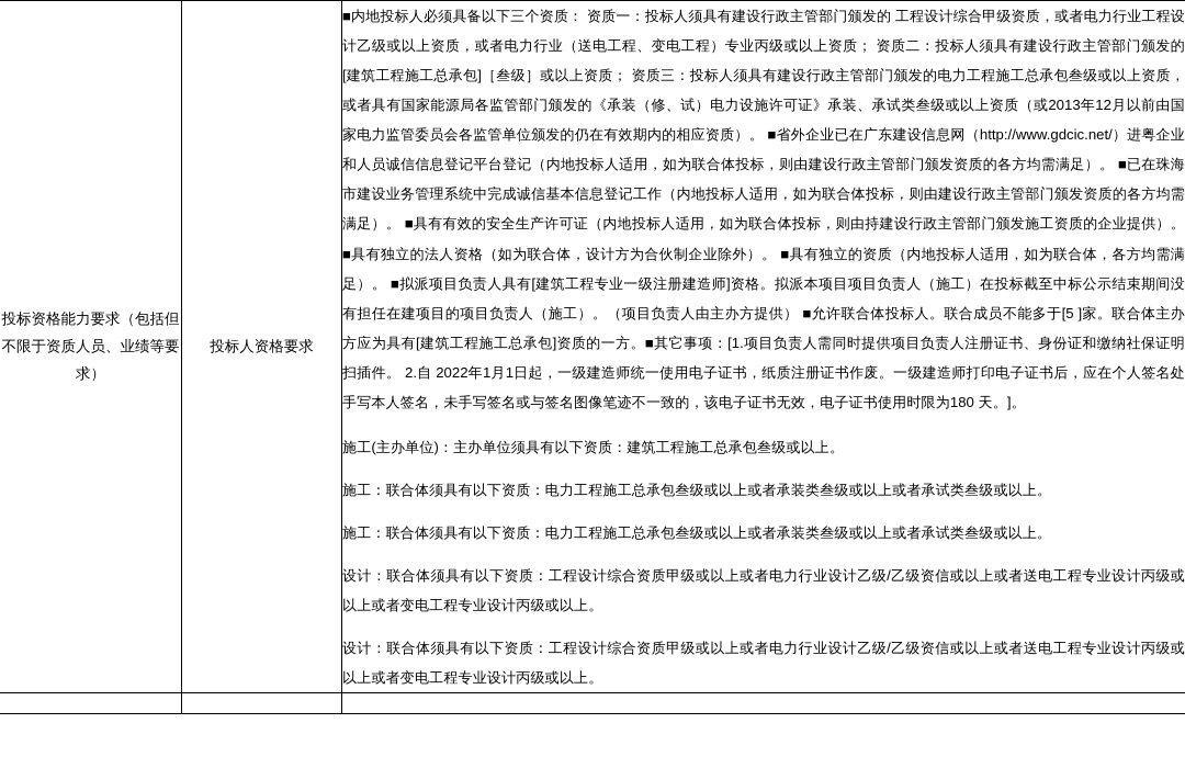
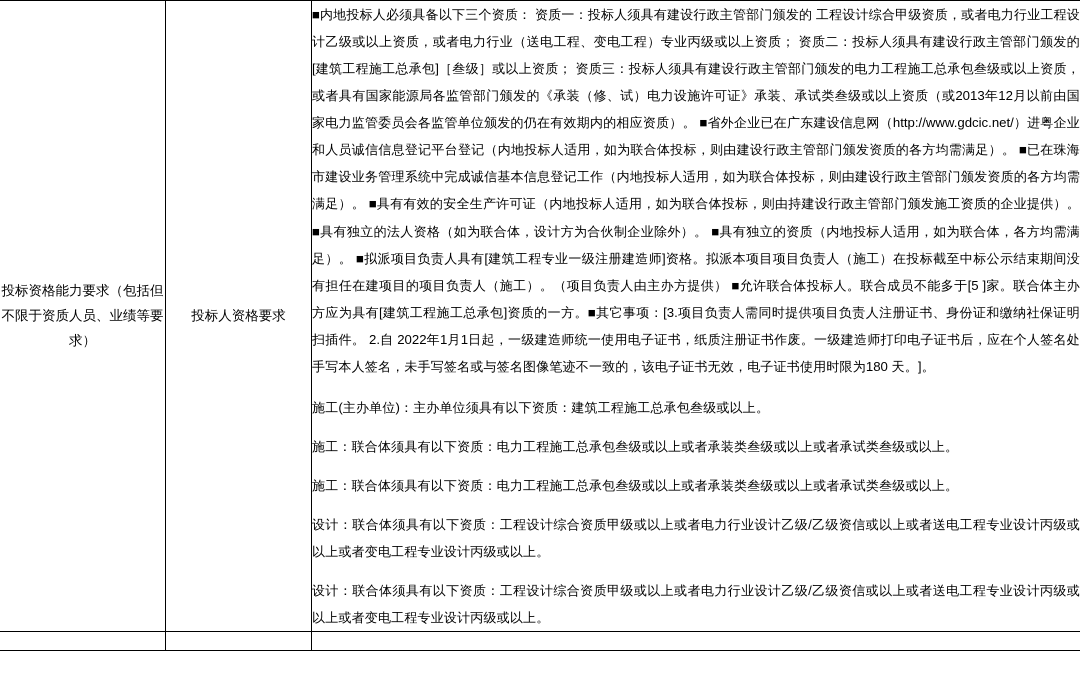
- 投标资格能力要求（包括但不限于资质人员、业绩等要求）	投标人资格要求	■内地投标人必须具备以下三个资质： 资质一：投标人须具有建设行政主管部门颁发的 工程设计综合甲级资质，或者电力行业工程设计乙级或以上资质，或者电力行业（送电工程、变电工程）专业丙级或以上资质； 资质二：投标人须具有建设行政主管部门颁发的[建筑工程施工总承包]［叁级］或以上资质； 资质三：投标人须具有建设行政主管部门颁发的电力工程施工总承包叁级或以上资质，或者具有国家能源局各监管部门颁发的《承装（修、试）电力设施许可证》承装、承试类叁级或以上资质（或2013年12月以前由国家电力监管委员会各监管单位颁发的仍在有效期内的相应资质）。 ■省外企业已在广东建设信息网（http://www.gdcic.net/）进粤企业和人员诚信信息登记平台登记（内地投标人适用，如为联合体投标，则由建设行政主管部门颁发资质的各方均需满足）。 ■已在珠海市建设业务管理系统中完成诚信基本信息登记工作（内地投标人适用，如为联合体投标，则由建设行政主管部门颁发资质的各方均需满足）。 ■具有有效的安全生产许可证（内地投标人适用，如为联合体投标，则由持建设行政主管部门颁发施工资质的企业提供）。 ■具有独立的法人资格（如为联合体，设计方为合伙制企业除外）。 ■具有独立的资质（内地投标人适用，如为联合体，各方均需满足）。 ■拟派项目负责人具有[建筑工程专业一级注册建造师]资格。拟派本项目项目负责人（施工）在投标截至中标公示结束期间没有担任在建项目的项目负责人（施工）。（项目负责人由主办方提供） ■允许联合体投标人。联合成员不能多于[5 ]家。联合体主办方应为具有[建筑工程施工总承包]资质的一方。■其它事项：[1.项目负责人需同时提供项目负责人注册证书、身份证和缴纳社保证明扫插件。 2.自 2022年1月1日起，一级建造师统一使用电子证书，纸质注册证书作废。一级建造师打印电子证书后，应在个人签名处手写本人签名，未手写签名或与签名图像笔迹不一致的，该电子证书无效，电子证书使用时限为180 天。]。 施工(主办单位)：主办单位须具有以下资质：建筑工程施工总承包叁级或以上。 施工：联合体须具有以下资质：电力工程施工总承包叁级或以上或者承装类叁级或以上或者承试类叁级或以上。 施工：联合体须具有以下资质：电力工程施工总承包叁级或以上或者承装类叁级或以上或者承试类叁级或以上。 设计：联合体须具有以下资质：工程设计综合资质甲级或以上或者电力行业设计乙级/乙级资信或以上或者送电工程专业设计丙级或以上或者变电工程专业设计丙级或以上。 设计：联合体须具有以下资质：工程设计综合资质甲级或以上或者电力行业设计乙级/乙级资信或以上或者送电工程专业设计丙级或以上或者变电工程专业设计丙级或以上。
+ 投标资格能力要求（包括但不限于资质人员、业绩等要求）	投标人资格要求	■内地投标人必须具备以下三个资质： 资质一：投标人须具有建设行政主管部门颁发的 工程设计综合甲级资质，或者电力行业工程设计乙级或以上资质，或者电力行业（送电工程、变电工程）专业丙级或以上资质； 资质二：投标人须具有建设行政主管部门颁发的[建筑工程施工总承包]［叁级］或以上资质； 资质三：投标人须具有建设行政主管部门颁发的电力工程施工总承包叁级或以上资质，或者具有国家能源局各监管部门颁发的《承装（修、试）电力设施许可证》承装、承试类叁级或以上资质（或2013年12月以前由国家电力监管委员会各监管单位颁发的仍在有效期内的相应资质）。 ■省外企业已在广东建设信息网（http://www.gdcic.net/）进粤企业和人员诚信信息登记平台登记（内地投标人适用，如为联合体投标，则由建设行政主管部门颁发资质的各方均需满足）。 ■已在珠海市建设业务管理系统中完成诚信基本信息登记工作（内地投标人适用，如为联合体投标，则由建设行政主管部门颁发资质的各方均需满足）。 ■具有有效的安全生产许可证（内地投标人适用，如为联合体投标，则由持建设行政主管部门颁发施工资质的企业提供）。 ■具有独立的法人资格（如为联合体，设计方为合伙制企业除外）。 ■具有独立的资质（内地投标人适用，如为联合体，各方均需满足）。 ■拟派项目负责人具有[建筑工程专业一级注册建造师]资格。拟派本项目项目负责人（施工）在投标截至中标公示结束期间没有担任在建项目的项目负责人（施工）。（项目负责人由主办方提供） ■允许联合体投标人。联合成员不能多于[5 ]家。联合体主办方应为具有[建筑工程施工总承包]资质的一方。■其它事项：[3.项目负责人需同时提供项目负责人注册证书、身份证和缴纳社保证明扫插件。 2.自 2022年1月1日起，一级建造师统一使用电子证书，纸质注册证书作废。一级建造师打印电子证书后，应在个人签名处手写本人签名，未手写签名或与签名图像笔迹不一致的，该电子证书无效，电子证书使用时限为180 天。]。 施工(主办单位)：主办单位须具有以下资质：建筑工程施工总承包叁级或以上。 施工：联合体须具有以下资质：电力工程施工总承包叁级或以上或者承装类叁级或以上或者承试类叁级或以上。 施工：联合体须具有以下资质：电力工程施工总承包叁级或以上或者承装类叁级或以上或者承试类叁级或以上。 设计：联合体须具有以下资质：工程设计综合资质甲级或以上或者电力行业设计乙级/乙级资信或以上或者送电工程专业设计丙级或以上或者变电工程专业设计丙级或以上。 设计：联合体须具有以下资质：工程设计综合资质甲级或以上或者电力行业设计乙级/乙级资信或以上或者送电工程专业设计丙级或以上或者变电工程专业设计丙级或以上。
